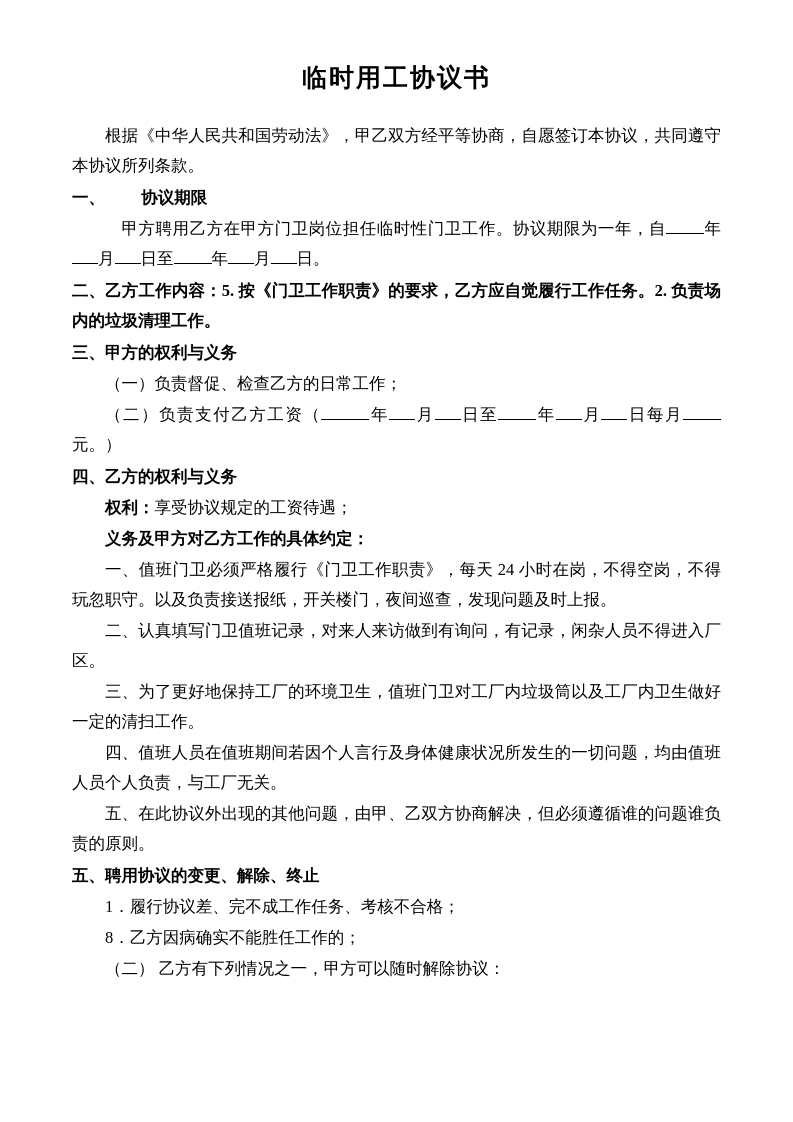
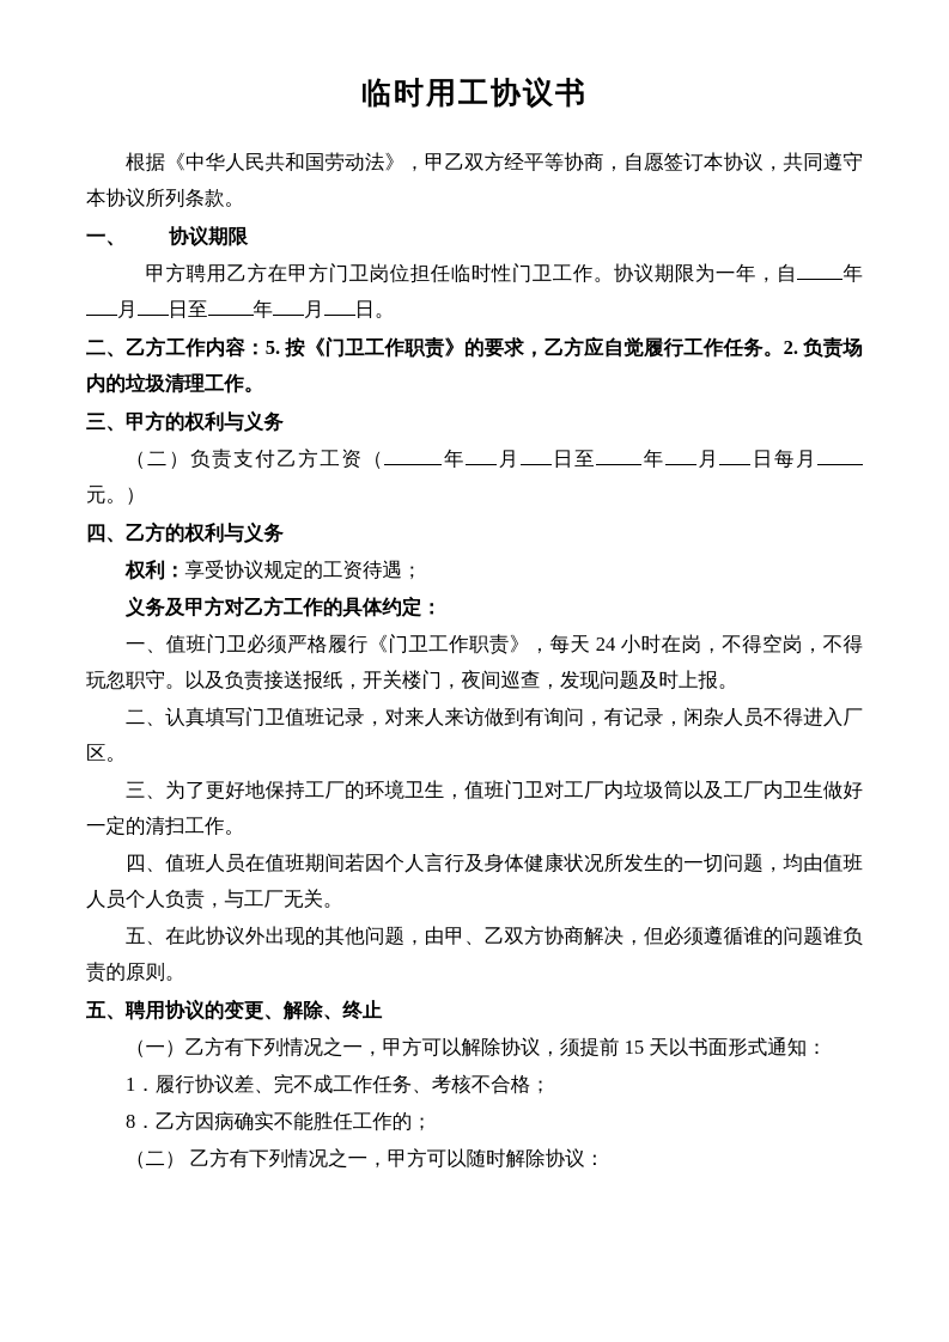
  临时用工协议书
  根据《中华人民共和国劳动法》，甲乙双方经平等协商，自愿签订本协议，共同遵守本协议所列条款。
  一、 协议期限
  甲方聘用乙方在甲方门卫岗位担任临时性门卫工作。协议期限为一年，自 年月 日至 年 月 日。
  二、乙方工作内容：5. 按《门卫工作职责》的要求，乙方应自觉履行工作任务。2. 负责场内的垃圾清理工作。
  三、甲方的权利与义务
- （一）负责督促、检查乙方的日常工作；
  （二）负责支付乙方工资（ 年 月 日至 年 月 日每月元。）
  四、乙方的权利与义务
  权利：享受协议规定的工资待遇；
  义务及甲方对乙方工作的具体约定：
  一、值班门卫必须严格履行《门卫工作职责》，每天 24 小时在岗，不得空岗，不得玩忽职守。以及负责接送报纸，开关楼门，夜间巡查，发现问题及时上报。
  二、认真填写门卫值班记录，对来人来访做到有询问，有记录，闲杂人员不得进入厂区。
  三、为了更好地保持工厂的环境卫生，值班门卫对工厂内垃圾筒以及工厂内卫生做好一定的清扫工作。
  四、值班人员在值班期间若因个人言行及身体健康状况所发生的一切问题，均由值班人员个人负责，与工厂无关。
  五、在此协议外出现的其他问题，由甲、乙双方协商解决，但必须遵循谁的问题谁负责的原则。
  五、聘用协议的变更、解除、终止
+ （一）乙方有下列情况之一，甲方可以解除协议，须提前 15 天以书面形式通知：
  1．履行协议差、完不成工作任务、考核不合格；
  8．乙方因病确实不能胜任工作的；
  （二） 乙方有下列情况之一，甲方可以随时解除协议：
